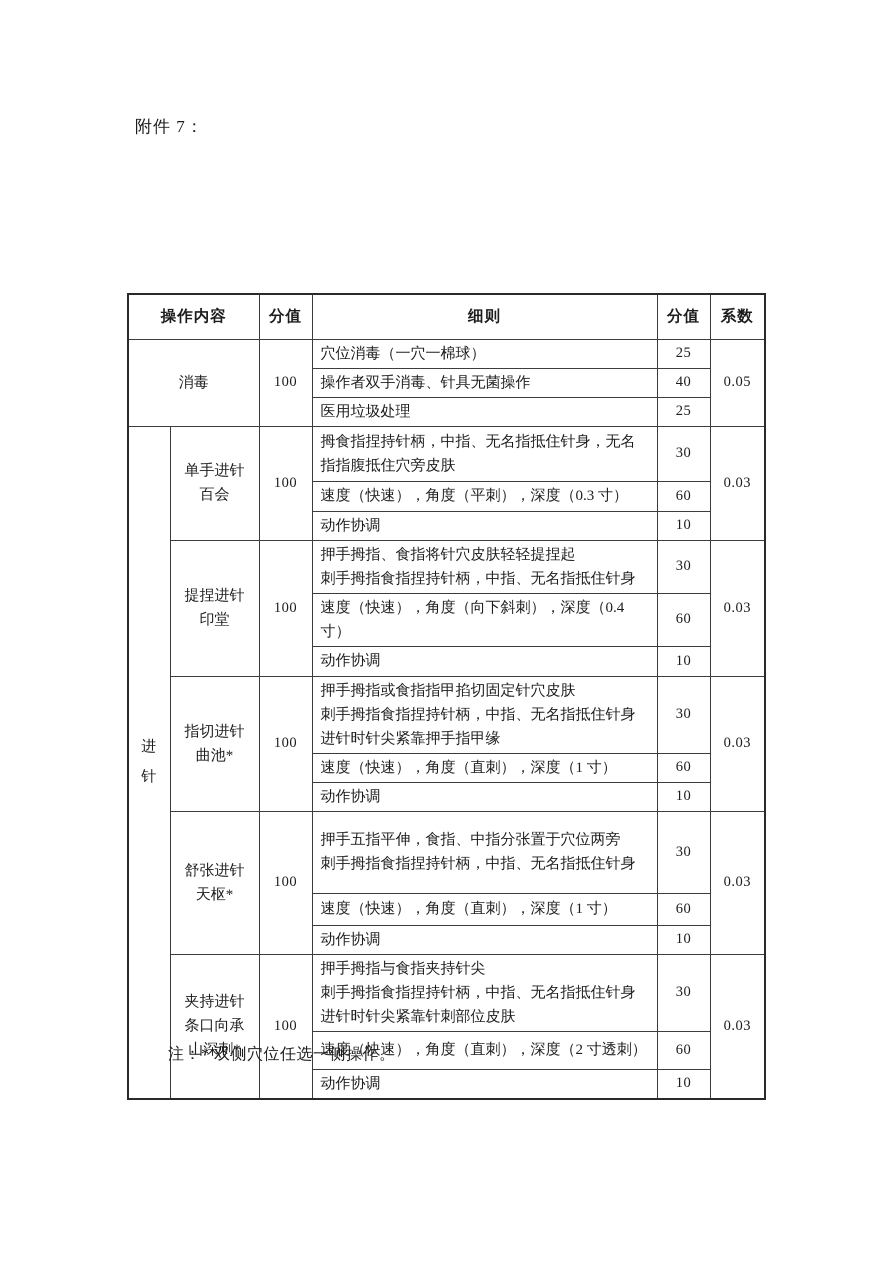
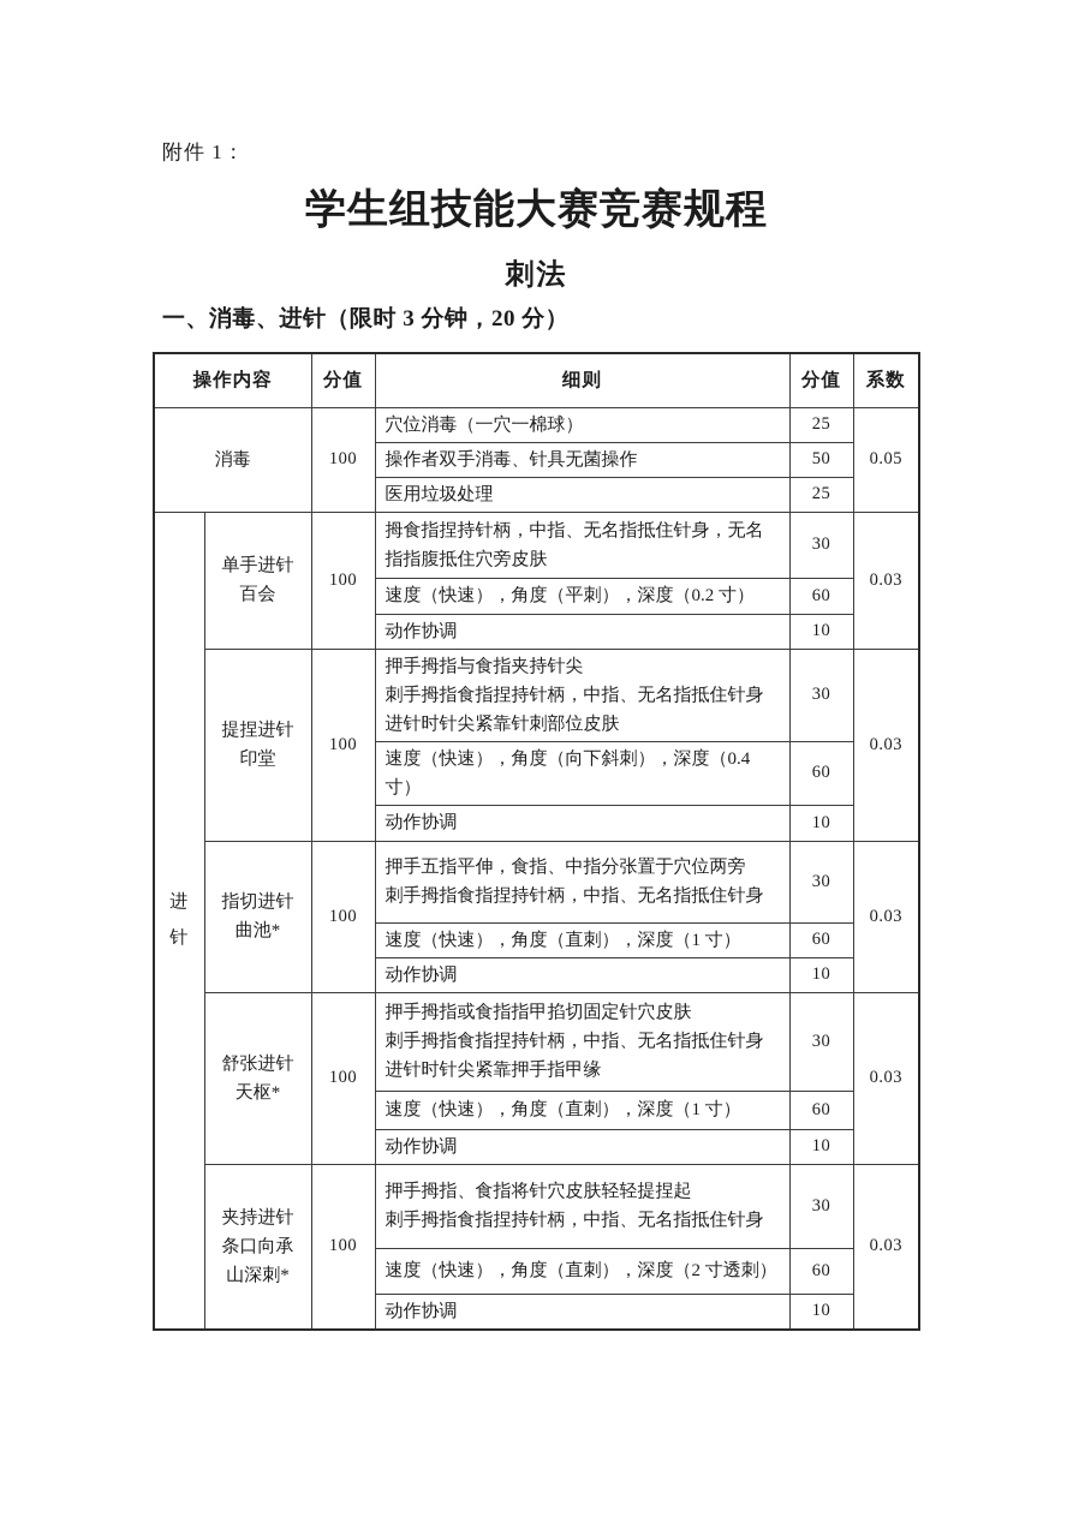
- 附件 7：
+ 附件 1：
+ 学生组技能大赛竞赛规程
+ 刺法
+ 一、消毒、进针（限时 3 分钟，20 分）
  操作内容	分值	细则	分值	系数
  消毒	100	穴位消毒（一穴一棉球）	25	0.05
- 操作者双手消毒、针具无菌操作	40
+ 操作者双手消毒、针具无菌操作	50
  医用垃圾处理	25
  进 针	单手进针 百会	100	拇食指捏持针柄，中指、无名指抵住针身，无名指指腹抵住穴旁皮肤	30	0.03
- 速度（快速），角度（平刺），深度（0.3 寸）	60
+ 速度（快速），角度（平刺），深度（0.2 寸）	60
  动作协调	10
- 提捏进针 印堂	100	押手拇指、食指将针穴皮肤轻轻提捏起 刺手拇指食指捏持针柄，中指、无名指抵住针身	30	0.03
+ 提捏进针 印堂	100	押手拇指与食指夹持针尖 刺手拇指食指捏持针柄，中指、无名指抵住针身 进针时针尖紧靠针刺部位皮肤	30	0.03
  速度（快速），角度（向下斜刺），深度（0.4 寸）	60
  动作协调	10
- 指切进针 曲池*	100	押手拇指或食指指甲掐切固定针穴皮肤 刺手拇指食指捏持针柄，中指、无名指抵住针身 进针时针尖紧靠押手指甲缘	30	0.03
+ 指切进针 曲池*	100	押手五指平伸，食指、中指分张置于穴位两旁 刺手拇指食指捏持针柄，中指、无名指抵住针身	30	0.03
  速度（快速），角度（直刺），深度（1 寸）	60
  动作协调	10
- 舒张进针 天枢*	100	押手五指平伸，食指、中指分张置于穴位两旁 刺手拇指食指捏持针柄，中指、无名指抵住针身	30	0.03
+ 舒张进针 天枢*	100	押手拇指或食指指甲掐切固定针穴皮肤 刺手拇指食指捏持针柄，中指、无名指抵住针身 进针时针尖紧靠押手指甲缘	30	0.03
  速度（快速），角度（直刺），深度（1 寸）	60
  动作协调	10
- 夹持进针 条口向承 山深刺*	100	押手拇指与食指夹持针尖 刺手拇指食指捏持针柄，中指、无名指抵住针身 进针时针尖紧靠针刺部位皮肤	30	0.03
+ 夹持进针 条口向承 山深刺*	100	押手拇指、食指将针穴皮肤轻轻提捏起 刺手拇指食指捏持针柄，中指、无名指抵住针身	30	0.03
  速度（快速），角度（直刺），深度（2 寸透刺）	60
  动作协调	10
- 注：* 双侧穴位任选一侧操作。
